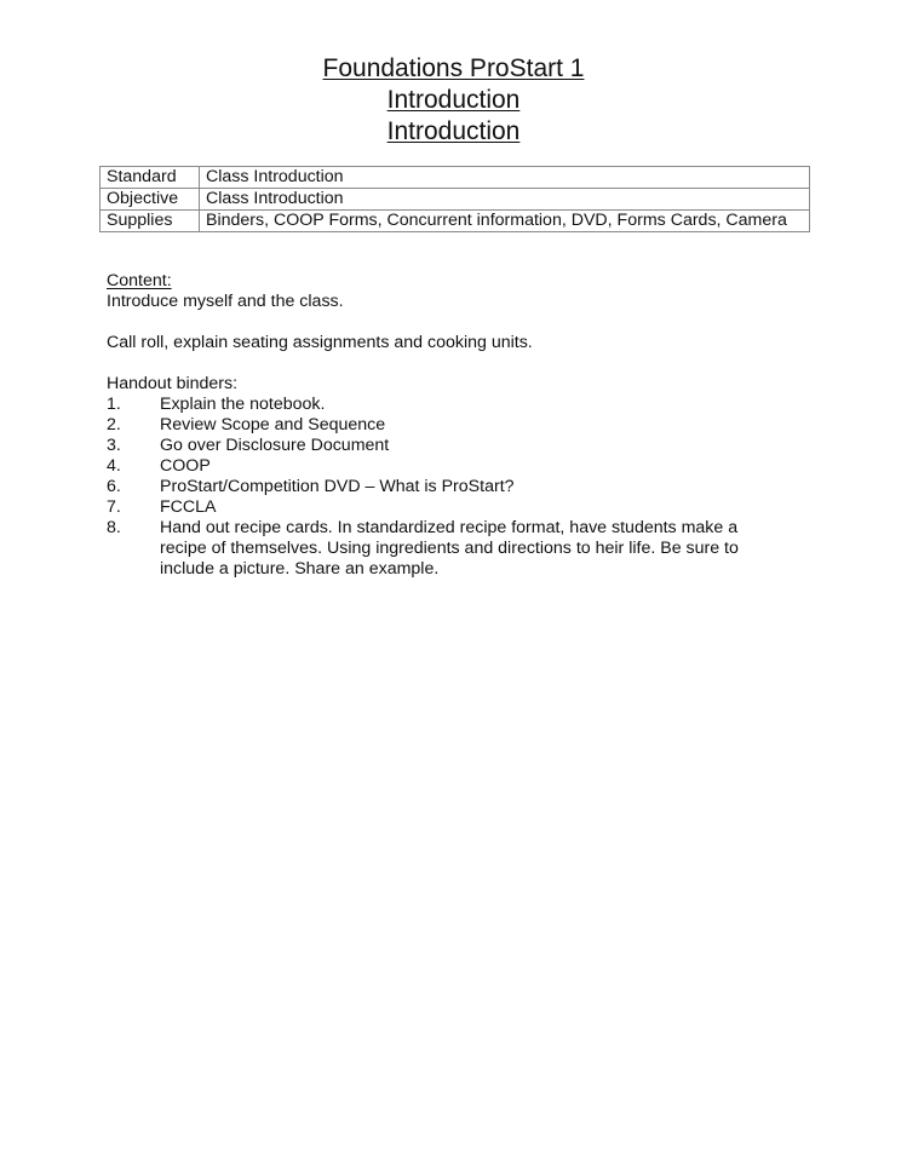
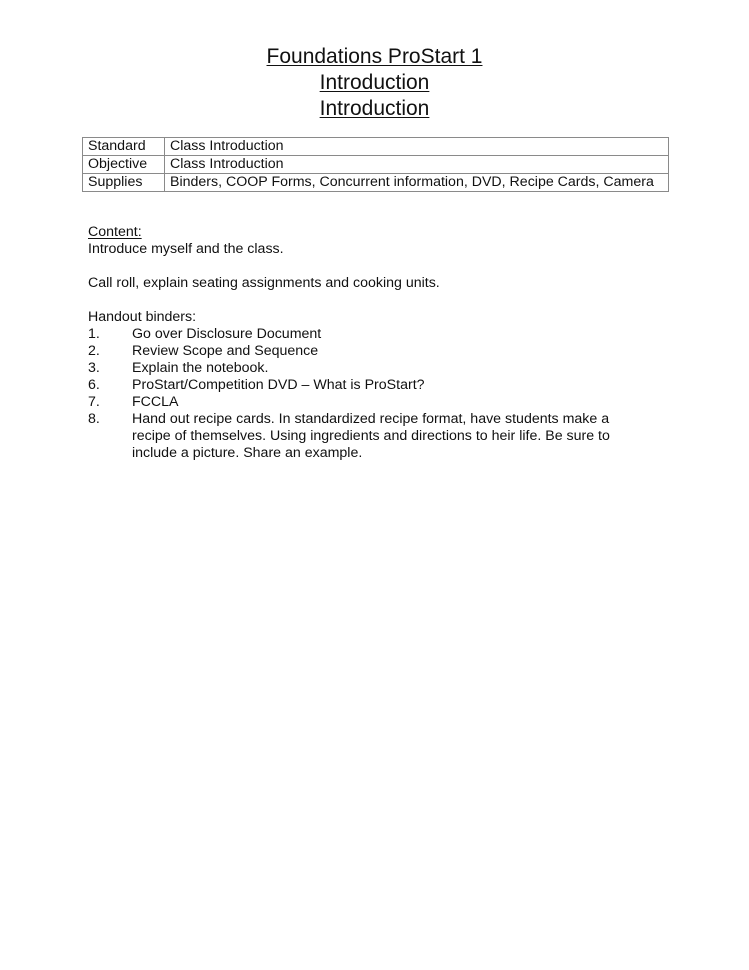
  Foundations ProStart 1
  Introduction
  Introduction
  Standard	Class Introduction
  Objective	Class Introduction
- Supplies	Binders, COOP Forms, Concurrent information, DVD, Forms Cards, Camera
+ Supplies	Binders, COOP Forms, Concurrent information, DVD, Recipe Cards, Camera
  Content:
  Introduce myself and the class.
  Call roll, explain seating assignments and cooking units.
  Handout binders:
  1.
- Explain the notebook.
+ Go over Disclosure Document
  2.
  Review Scope and Sequence
  3.
- Go over Disclosure Document
+ Explain the notebook.
- 4.
- COOP
  6.
  ProStart/Competition DVD – What is ProStart?
  7.
  FCCLA
  8.
  Hand out recipe cards. In standardized recipe format, have students make a recipe of themselves. Using ingredients and directions to heir life. Be sure to include a picture. Share an example.
